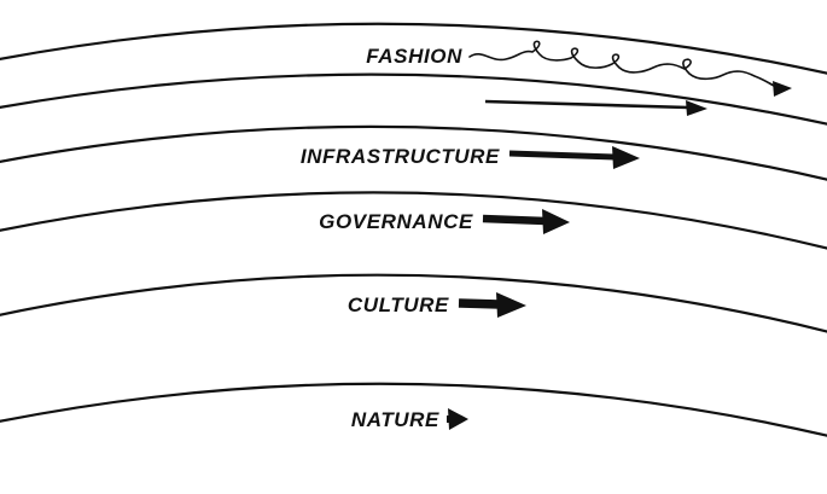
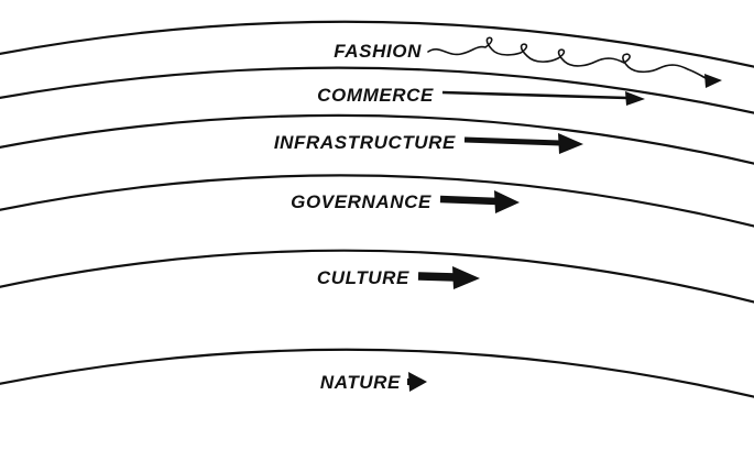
  FASHION
+ COMMERCE
  INFRASTRUCTURE
  GOVERNANCE
  CULTURE
  NATURE
